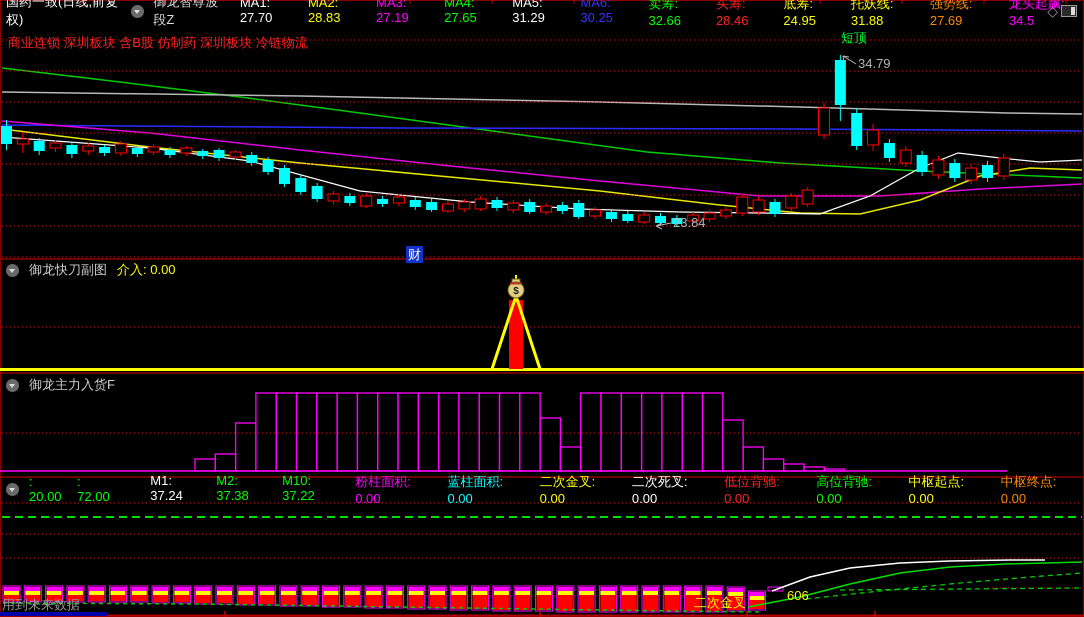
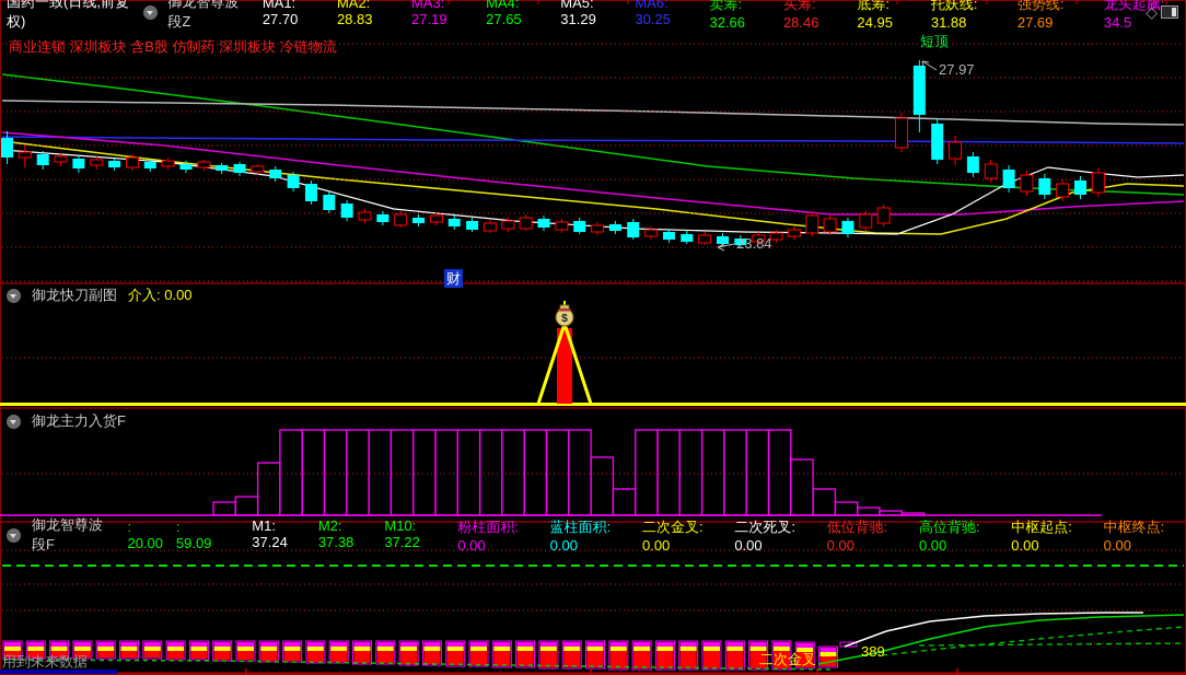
  $
  国药一致(日线,前复权)
  御龙智尊波段Z
  MA1: 27.70
  MA2: 28.83
  MA3: 27.19
  MA4: 27.65
  MA5: 31.29
  MA6: 30.25
  卖筹: 32.66
  买筹: 28.46
  底筹: 24.95
  托妖线: 31.88
  强势线: 27.69
  龙头起飙: 34.5
  ◇
  商业连锁 深圳板块 含B股 仿制药 深圳板块 冷链物流
  短顶
- 34.79
+ 27.97
  23.84
  财
  御龙快刀副图
  介入: 0.00
  御龙主力入货F
+ 御龙智尊波段F
  : 20.00
- : 72.00
+ : 59.09
  M1: 37.24
  M2: 37.38
  M10: 37.22
  粉柱面积: 0.00
  蓝柱面积: 0.00
  二次金叉: 0.00
  二次死叉: 0.00
  低位背驰: 0.00
  高位背驰: 0.00
  中枢起点: 0.00
  中枢终点: 0.00
  用到未来数据
  二次金叉
- 606
+ 389
